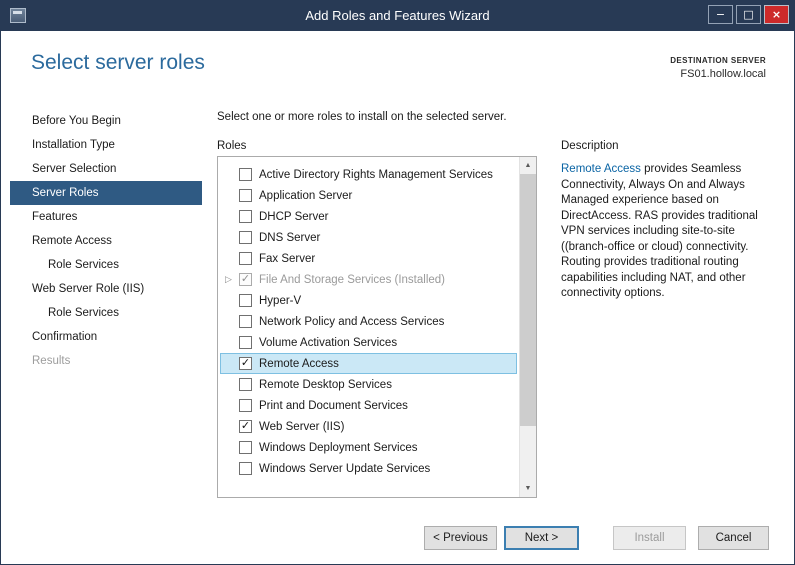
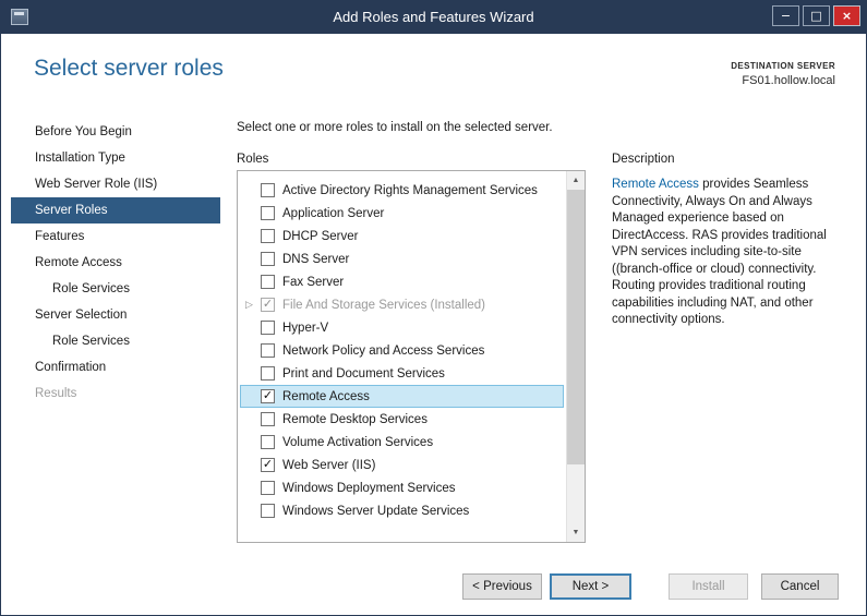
  Add Roles and Features Wizard
  −
  □
  ×
  Select server roles
  DESTINATION SERVER
  FS01.hollow.local
  Before You Begin
  Installation Type
- Server Selection
+ Web Server Role (IIS)
  Server Roles
  Features
  Remote Access
  Role Services
- Web Server Role (IIS)
+ Server Selection
  Role Services
  Confirmation
  Results
  Select one or more roles to install on the selected server.
  Roles
  Active Directory Rights Management Services
  Application Server
  DHCP Server
  DNS Server
  Fax Server
  ▷
  ✓
  File And Storage Services (Installed)
  Hyper-V
  Network Policy and Access Services
- Volume Activation Services
+ Print and Document Services
  ✓
  Remote Access
  Remote Desktop Services
- Print and Document Services
+ Volume Activation Services
  ✓
  Web Server (IIS)
  Windows Deployment Services
  Windows Server Update Services
  Description
  Remote Access provides Seamless Connectivity, Always On and Always Managed experience based on DirectAccess. RAS provides traditional VPN services including site-to-site ((branch-office or cloud) connectivity. Routing provides traditional routing capabilities including NAT, and other connectivity options.
  < Previous
  Next >
  Install
  Cancel
